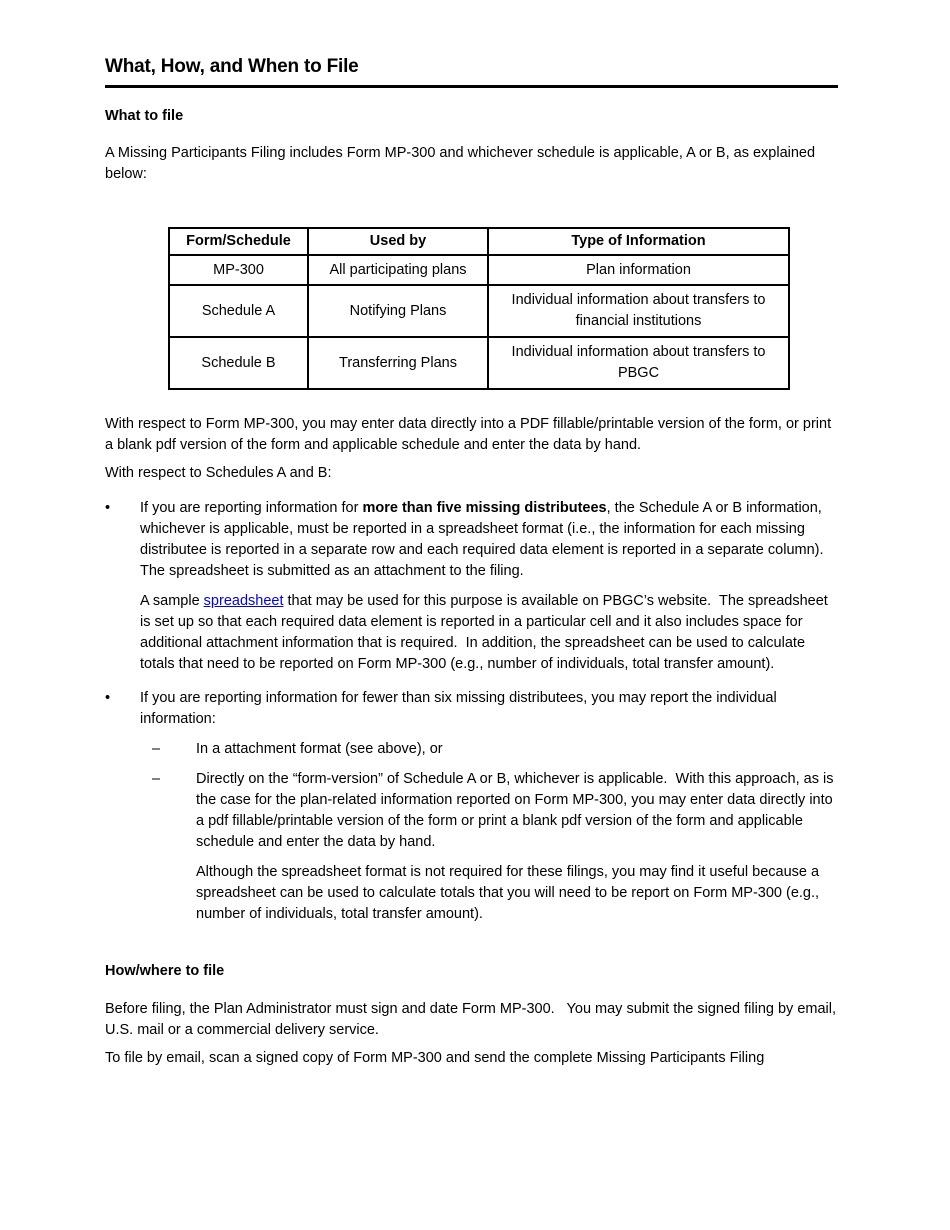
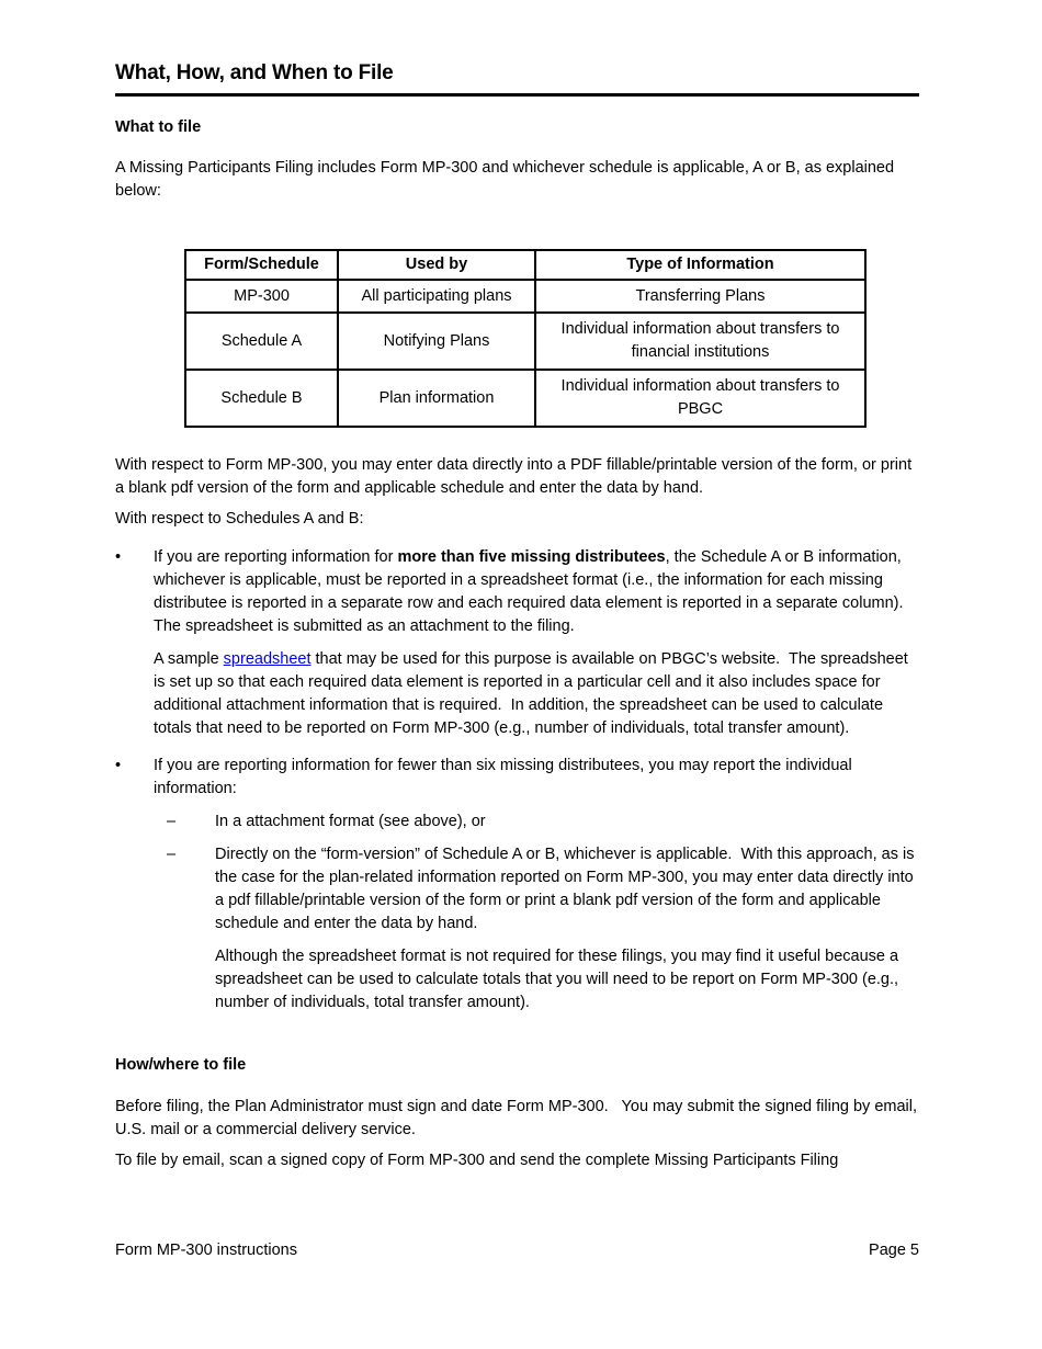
  What, How, and When to File
  What to file
  A Missing Participants Filing includes Form MP-300 and whichever schedule is applicable, A or B, as explained below:
  Form/Schedule	Used by	Type of Information
- MP-300	All participating plans	Plan information
+ MP-300	All participating plans	Transferring Plans
  Schedule A	Notifying Plans	Individual information about transfers to financial institutions
- Schedule B	Transferring Plans	Individual information about transfers to PBGC
+ Schedule B	Plan information	Individual information about transfers to PBGC
  With respect to Form MP-300, you may enter data directly into a PDF fillable/printable version of the form, or print a blank pdf version of the form and applicable schedule and enter the data by hand.
  With respect to Schedules A and B:
  •
  If you are reporting information for more than five missing distributees, the Schedule A or B information, whichever is applicable, must be reported in a spreadsheet format (i.e., the information for each missing distributee is reported in a separate row and each required data element is reported in a separate column). The spreadsheet is submitted as an attachment to the filing.
  A sample spreadsheet that may be used for this purpose is available on PBGC’s website. The spreadsheet is set up so that each required data element is reported in a particular cell and it also includes space for additional attachment information that is required. In addition, the spreadsheet can be used to calculate totals that need to be reported on Form MP-300 (e.g., number of individuals, total transfer amount).
  •
  If you are reporting information for fewer than six missing distributees, you may report the individual information:
  –
  In a attachment format (see above), or
  –
  Directly on the “form-version” of Schedule A or B, whichever is applicable. With this approach, as is the case for the plan-related information reported on Form MP-300, you may enter data directly into a pdf fillable/printable version of the form or print a blank pdf version of the form and applicable schedule and enter the data by hand.
  Although the spreadsheet format is not required for these filings, you may find it useful because a spreadsheet can be used to calculate totals that you will need to be report on Form MP-300 (e.g., number of individuals, total transfer amount).
  How/where to file
  Before filing, the Plan Administrator must sign and date Form MP-300. You may submit the signed filing by email, U.S. mail or a commercial delivery service.
  To file by email, scan a signed copy of Form MP-300 and send the complete Missing Participants Filing
+ Form MP-300 instructions
+ Page 5
